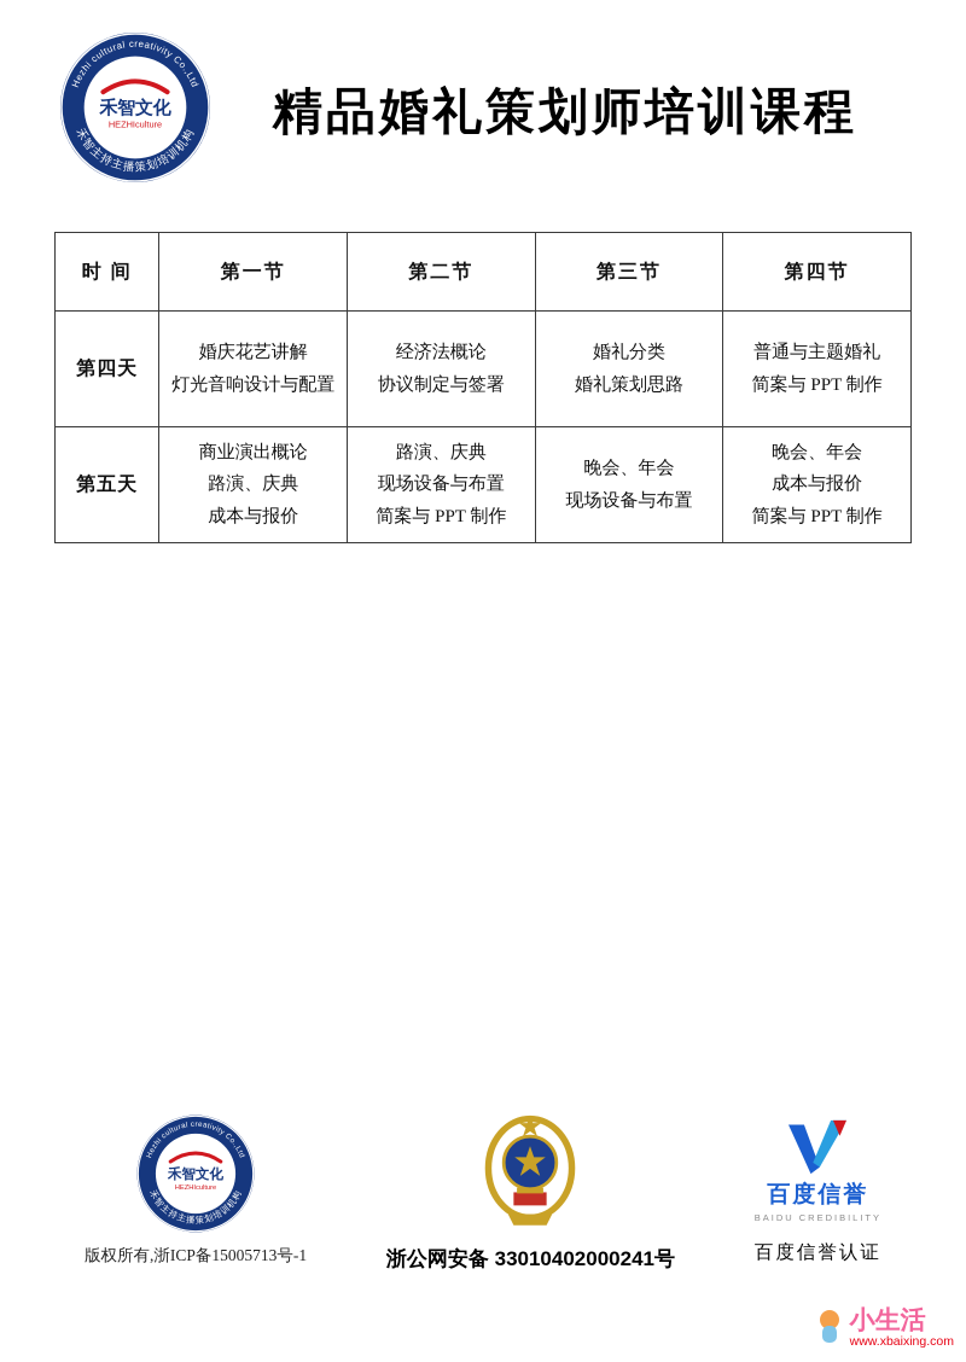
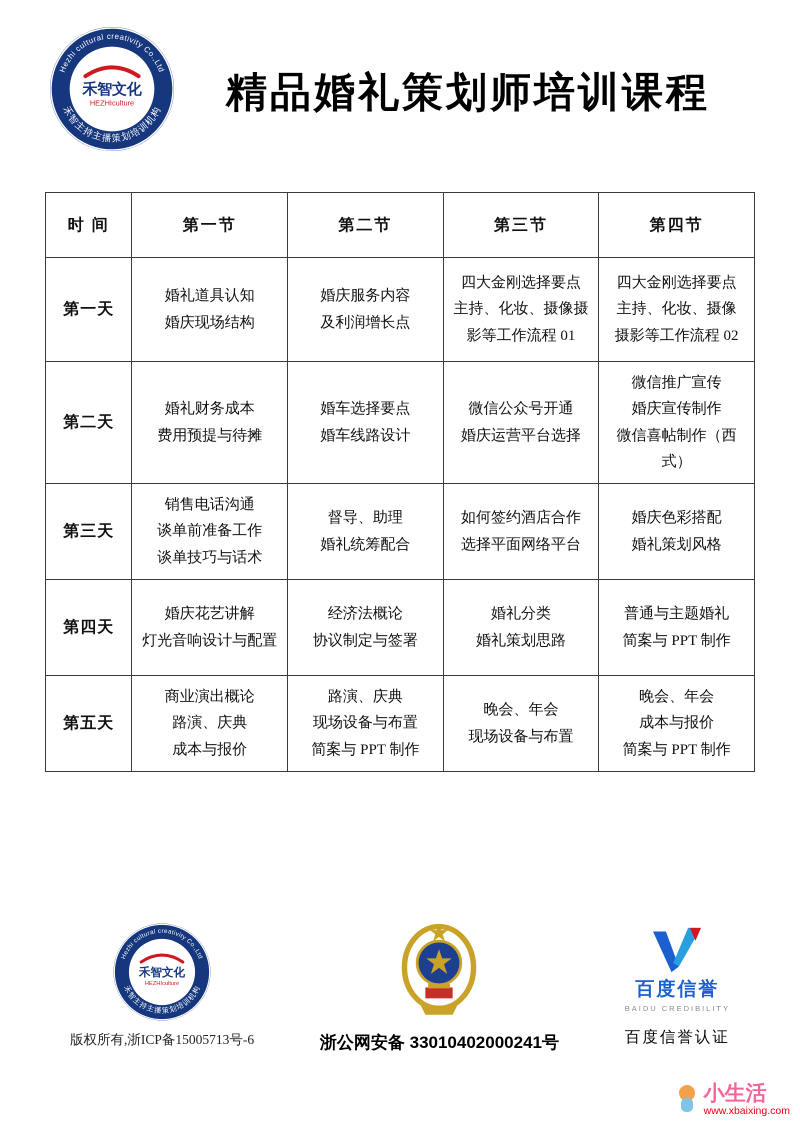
  精品婚礼策划师培训课程
  时 间	第一节	第二节	第三节	第四节
+ 第一天	婚礼道具认知 婚庆现场结构	婚庆服务内容 及利润增长点	四大金刚选择要点 主持、化妆、摄像摄 影等工作流程 01	四大金刚选择要点 主持、化妆、摄像 摄影等工作流程 02
+ 第二天	婚礼财务成本 费用预提与待摊	婚车选择要点 婚车线路设计	微信公众号开通 婚庆运营平台选择	微信推广宣传 婚庆宣传制作 微信喜帖制作（西式）
+ 第三天	销售电话沟通 谈单前准备工作 谈单技巧与话术	督导、助理 婚礼统筹配合	如何签约酒店合作 选择平面网络平台	婚庆色彩搭配 婚礼策划风格
  第四天	婚庆花艺讲解 灯光音响设计与配置	经济法概论 协议制定与签署	婚礼分类 婚礼策划思路	普通与主题婚礼 简案与 PPT 制作
  第五天	商业演出概论 路演、庆典 成本与报价	路演、庆典 现场设备与布置 简案与 PPT 制作	晚会、年会 现场设备与布置	晚会、年会 成本与报价 简案与 PPT 制作
- 版权所有,浙ICP备15005713号-1
+ 版权所有,浙ICP备15005713号-6
  浙公网安备 33010402000241号
  百度信誉
  BAIDU CREDIBILITY
  百度信誉认证
  小生活
  www.xbaixing.com
